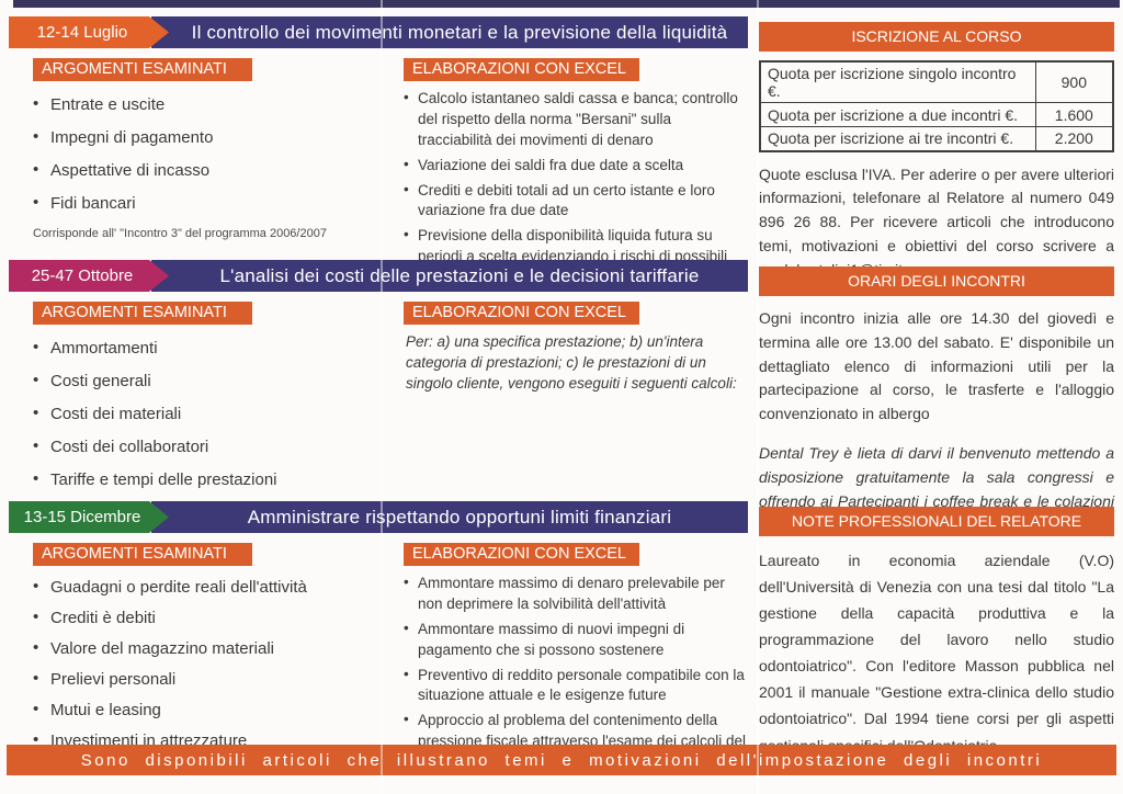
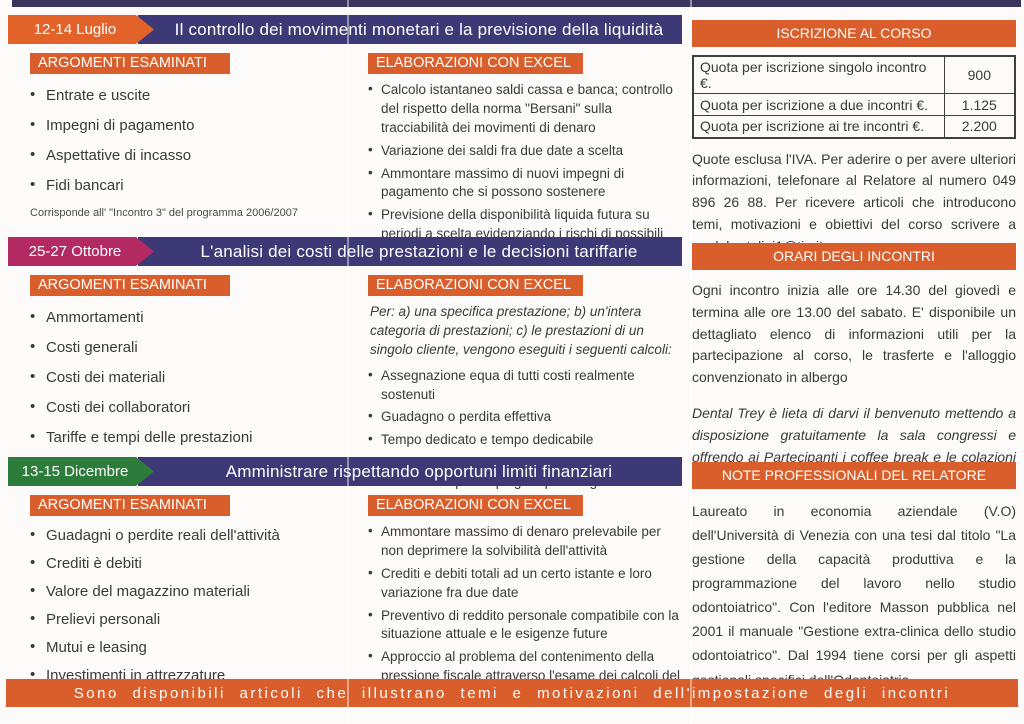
  12-14 Luglio
  Il controllo dei movimenti monetari e la previsione della liquidità
  ARGOMENTI ESAMINATI
  Entrate e uscite
  Impegni di pagamento
  Aspettative di incasso
  Fidi bancari
  Corrisponde all' "Incontro 3" del programma 2006/2007
  ELABORAZIONI CON EXCEL
  Calcolo istantaneo saldi cassa e banca; controllo del rispetto della norma "Bersani" sulla tracciabilità dei movimenti di denaro
  Variazione dei saldi fra due date a scelta
- Crediti e debiti totali ad un certo istante e loro variazione fra due date
+ Ammontare massimo di nuovi impegni di pagamento che si possono sostenere
  Previsione della disponibilità liquida futura su periodi a scelta evidenziando i rischi di possibili
- 25-47 Ottobre
+ 25-27 Ottobre
  L'analisi dei costi delle prestazioni e le decisioni tariffarie
  ARGOMENTI ESAMINATI
  Ammortamenti
  Costi generali
  Costi dei materiali
  Costi dei collaboratori
  Tariffe e tempi delle prestazioni
  ELABORAZIONI CON EXCEL
  Per: a) una specifica prestazione; b) un'intera categoria di prestazioni; c) le prestazioni di un singolo cliente, vengono eseguiti i seguenti calcoli:
+ Assegnazione equa di tutti costi realmente sostenuti
+ Guadagno o perdita effettiva
+ Tempo dedicato e tempo dedicabile
  13-15 Dicembre
  Amministrare rispettando opportuni limiti finanziari
  ARGOMENTI ESAMINATI
  Guadagni o perdite reali dell'attività
  Crediti è debiti
  Valore del magazzino materiali
  Prelievi personali
  Mutui e leasing
  Investimenti in attrezzature
  ELABORAZIONI CON EXCEL
  Ammontare massimo di denaro prelevabile per non deprimere la solvibilità dell'attività
- Ammontare massimo di nuovi impegni di pagamento che si possono sostenere
+ Crediti e debiti totali ad un certo istante e loro variazione fra due date
  Preventivo di reddito personale compatibile con la situazione attuale e le esigenze future
  Approccio al problema del contenimento della pressione fiscale attraverso l'esame dei calcoli del
  ISCRIZIONE AL CORSO
  Quota per iscrizione singolo incontro €.	900
- Quota per iscrizione a due incontri €.	1.600
+ Quota per iscrizione a due incontri €.	1.125
  Quota per iscrizione ai tre incontri €.	2.200
  Quote esclusa l'IVA. Per aderire o per avere ulteriori informazioni, telefonare al Relatore al numero 049 896 26 88. Per ricevere articoli che introducono temi, motivazioni e obiettivi del corso scrivere a
  ORARI DEGLI INCONTRI
  Ogni incontro inizia alle ore 14.30 del giovedì e termina alle ore 13.00 del sabato. E' disponibile un dettagliato elenco di informazioni utili per la partecipazione al corso, le trasferte e l'alloggio convenzionato in albergo
  Dental Trey è lieta di darvi il benvenuto mettendo a disposizione gratuitamente la sala congressi e offrendo ai Partecipanti i coffee break e le colazioni
  NOTE PROFESSIONALI DEL RELATORE
  Laureato in economia aziendale (V.O) dell'Università di Venezia con una tesi dal titolo "La gestione della capacità produttiva e la programmazione del lavoro nello studio odontoiatrico". Con l'editore Masson pubblica nel 2001 il manuale "Gestione extra-clinica dello studio odontoiatrico". Dal 1994 tiene corsi per gli aspetti
  Sono disponibili articoli che illustrano temi e motivazioni dell'impostazione degli incontri
